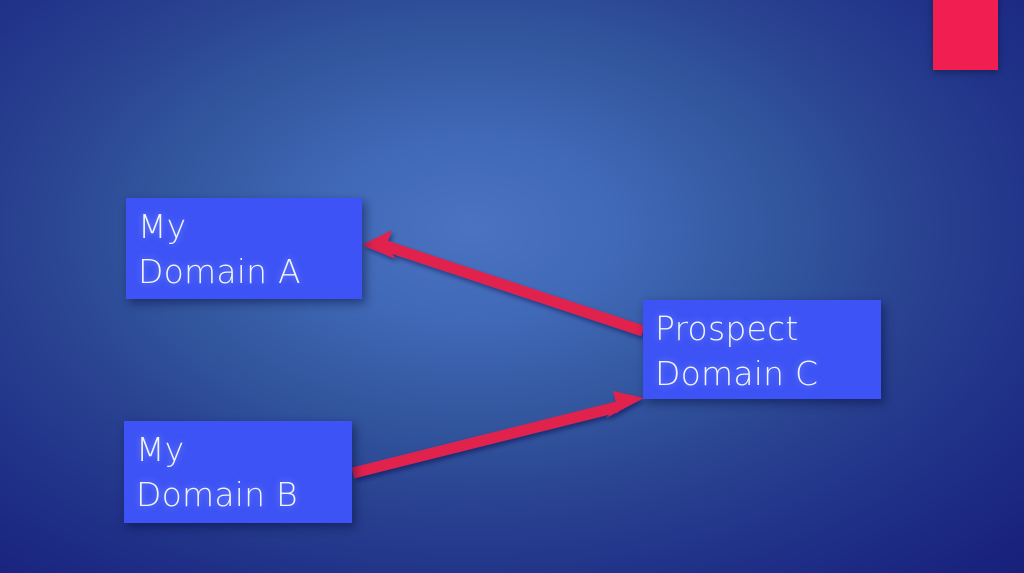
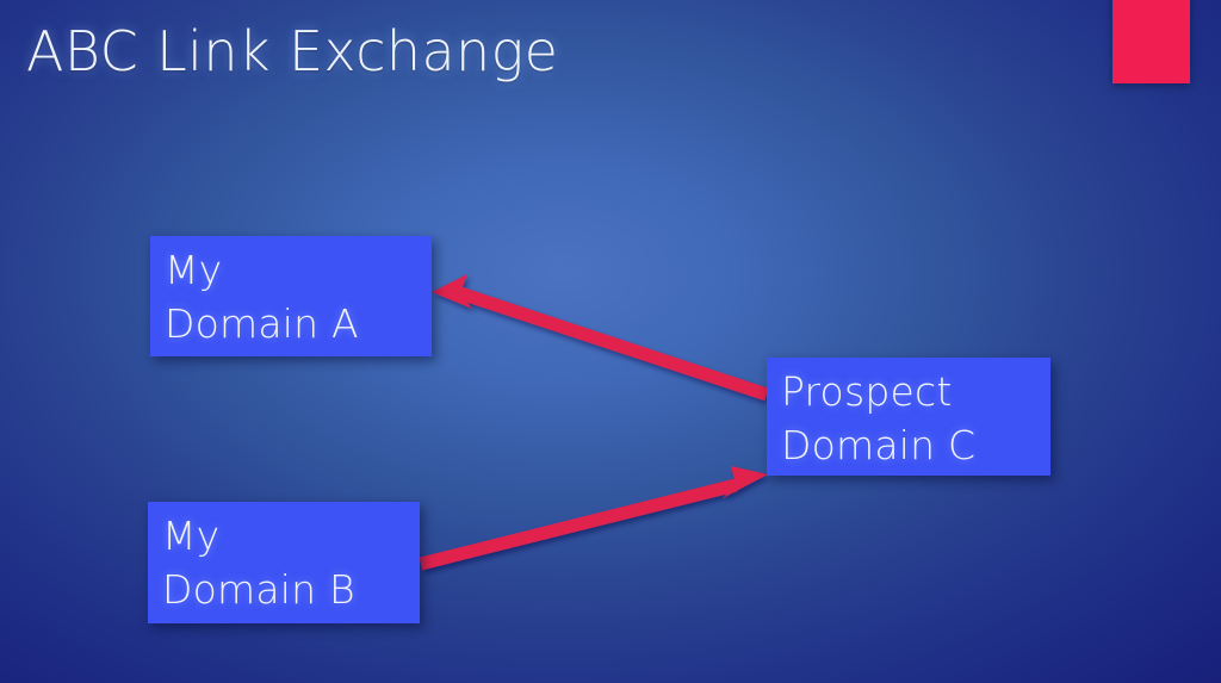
+ ABC Link Exchange
  My
  Domain A
  My
  Domain B
  Prospect
  Domain C
